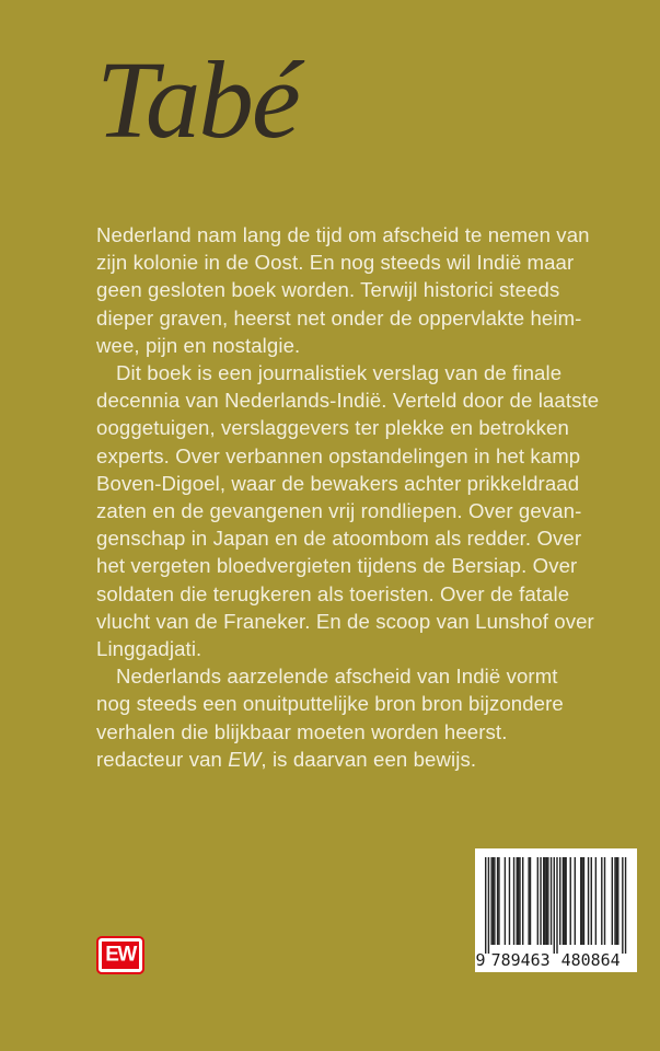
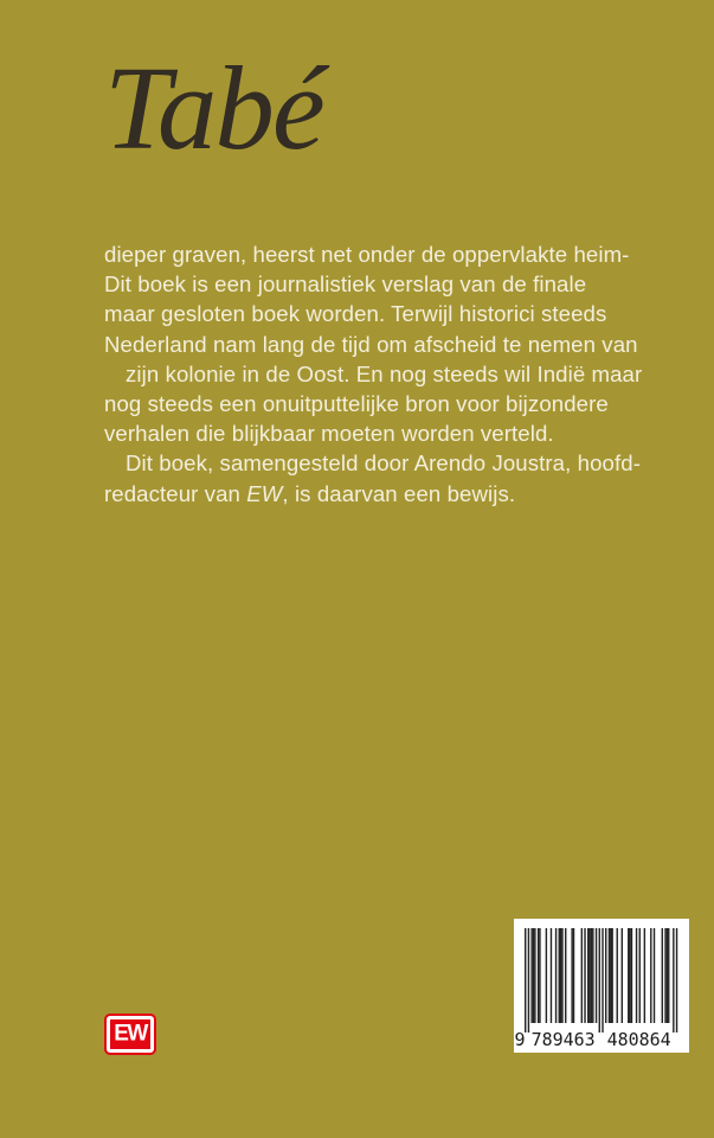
  Tabé
- Nederland nam lang de tijd om afscheid te nemen van
+ dieper graven, heerst net onder de oppervlakte heim-
- zijn kolonie in de Oost. En nog steeds wil Indië maar
+ Dit boek is een journalistiek verslag van de finale
- geen gesloten boek worden. Terwijl historici steeds
+ maar gesloten boek worden. Terwijl historici steeds
- dieper graven, heerst net onder de oppervlakte heim-
+ Nederland nam lang de tijd om afscheid te nemen van
- wee, pijn en nostalgie.
- Dit boek is een journalistiek verslag van de finale
+ zijn kolonie in de Oost. En nog steeds wil Indië maar
- decennia van Nederlands-Indië. Verteld door de laatste
- ooggetuigen, verslaggevers ter plekke en betrokken
- experts. Over verbannen opstandelingen in het kamp
- Boven-Digoel, waar de bewakers achter prikkeldraad
- zaten en de gevangenen vrij rondliepen. Over gevan-
- genschap in Japan en de atoombom als redder. Over
- het vergeten bloedvergieten tijdens de Bersiap. Over
- soldaten die terugkeren als toeristen. Over de fatale
- vlucht van de Franeker. En de scoop van Lunshof over
- Linggadjati.
- Nederlands aarzelende afscheid van Indië vormt
- nog steeds een onuitputtelijke bron bron bijzondere
+ nog steeds een onuitputtelijke bron voor bijzondere
- verhalen die blijkbaar moeten worden heerst.
+ verhalen die blijkbaar moeten worden verteld.
+ Dit boek, samengesteld door Arendo Joustra, hoofd-
  redacteur van EW, is daarvan een bewijs.
  EW
  9
  789463
  480864
